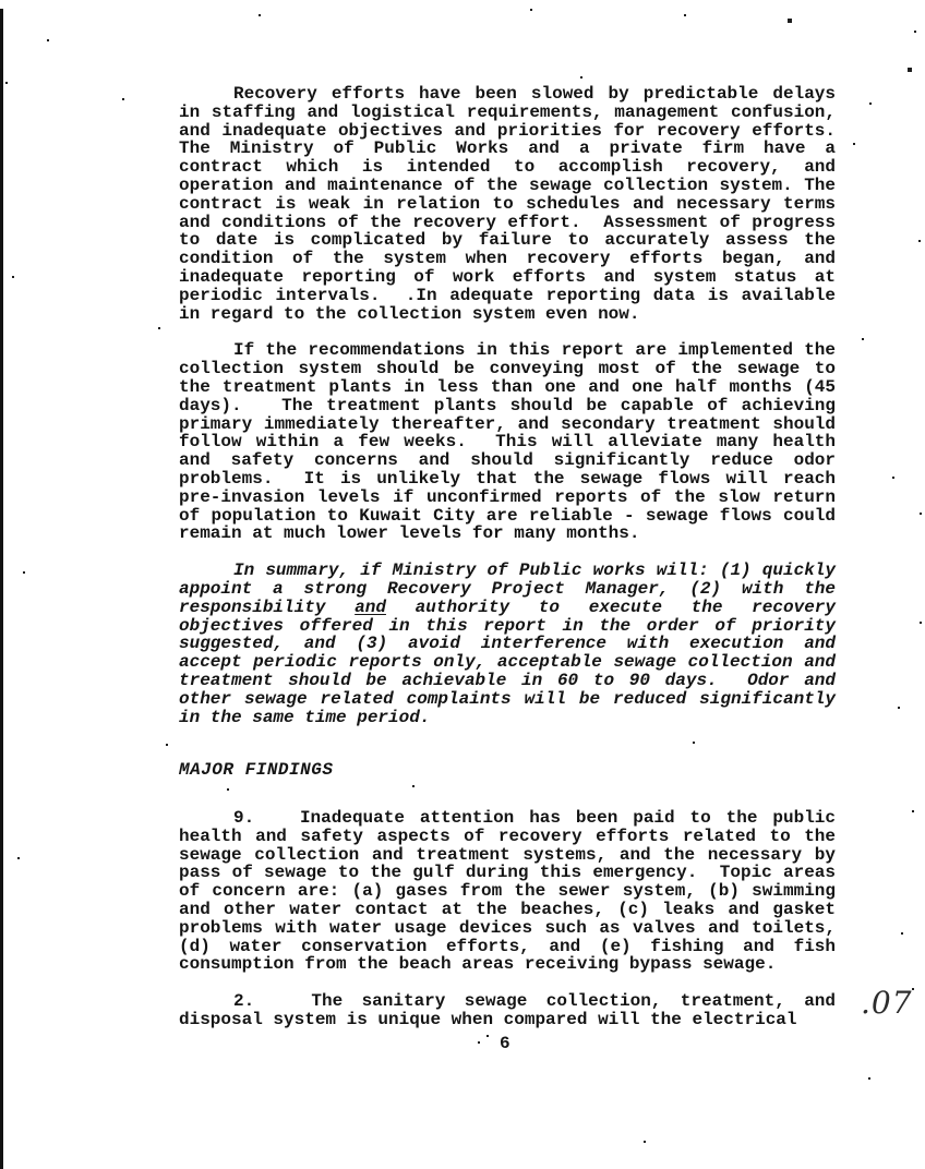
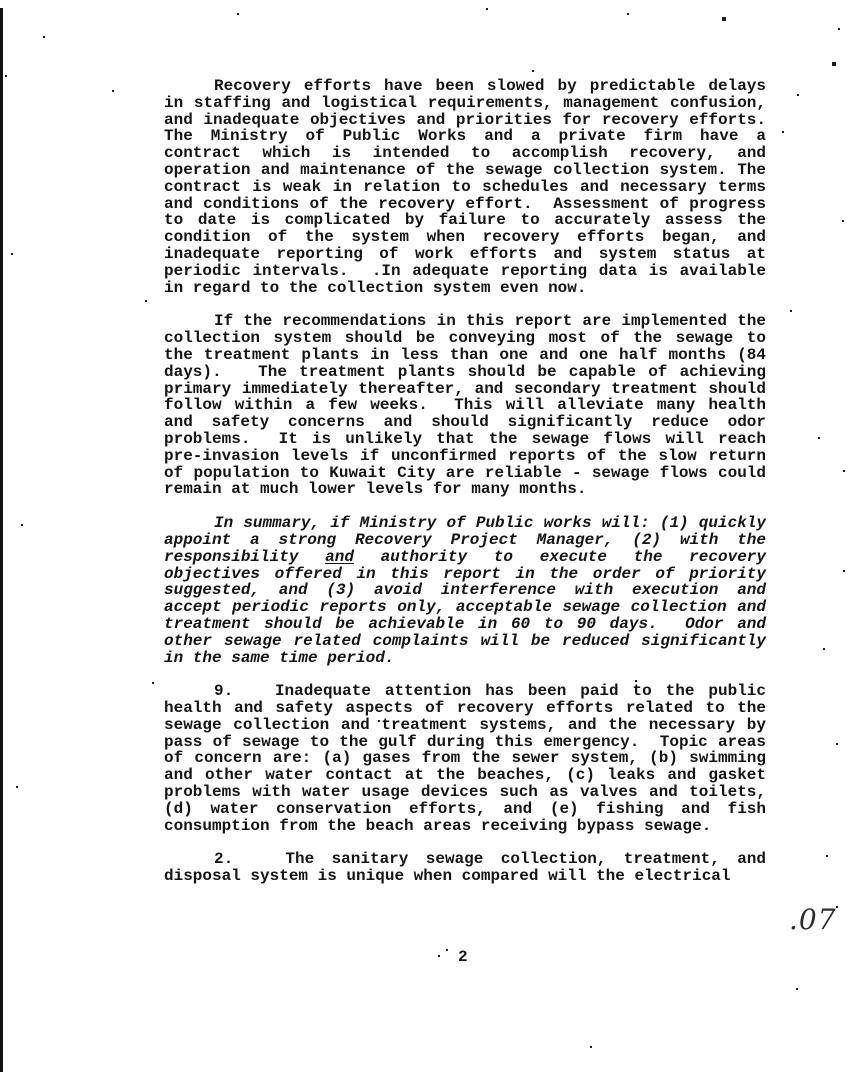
  Recovery efforts have been slowed by predictable delays in staffing and logistical requirements, management confusion, and inadequate objectives and priorities for recovery efforts. The Ministry of Public Works and a private firm have a contract which is intended to accomplish recovery, and operation and maintenance of the sewage collection system. The contract is weak in relation to schedules and necessary terms and conditions of the recovery effort. Assessment of progress to date is complicated by failure to accurately assess the condition of the system when recovery efforts began, and inadequate reporting of work efforts and system status at periodic intervals. .In adequate reporting data is available in regard to the collection system even now.
- If the recommendations in this report are implemented the collection system should be conveying most of the sewage to the treatment plants in less than one and one half months (45 days). The treatment plants should be capable of achieving primary immediately thereafter, and secondary treatment should follow within a few weeks. This will alleviate many health and safety concerns and should significantly reduce odor problems. It is unlikely that the sewage flows will reach pre-invasion levels if unconfirmed reports of the slow return of population to Kuwait City are reliable - sewage flows could remain at much lower levels for many months.
+ If the recommendations in this report are implemented the collection system should be conveying most of the sewage to the treatment plants in less than one and one half months (84 days). The treatment plants should be capable of achieving primary immediately thereafter, and secondary treatment should follow within a few weeks. This will alleviate many health and safety concerns and should significantly reduce odor problems. It is unlikely that the sewage flows will reach pre-invasion levels if unconfirmed reports of the slow return of population to Kuwait City are reliable - sewage flows could remain at much lower levels for many months.
  In summary, if Ministry of Public works will: (1) quickly appoint a strong Recovery Project Manager, (2) with the responsibility and authority to execute the recovery objectives offered in this report in the order of priority suggested, and (3) avoid interference with execution and accept periodic reports only, acceptable sewage collection and treatment should be achievable in 60 to 90 days. Odor and other sewage related complaints will be reduced significantly in the same time period.
- MAJOR FINDINGS
  9. Inadequate attention has been paid to the public health and safety aspects of recovery efforts related to the sewage collection and treatment systems, and the necessary by pass of sewage to the gulf during this emergency. Topic areas of concern are: (a) gases from the sewer system, (b) swimming and other water contact at the beaches, (c) leaks and gasket problems with water usage devices such as valves and toilets, (d) water conservation efforts, and (e) fishing and fish consumption from the beach areas receiving bypass sewage.
  2. The sanitary sewage collection, treatment, and disposal system is unique when compared will the electrical
  .07
- 6
+ 2
